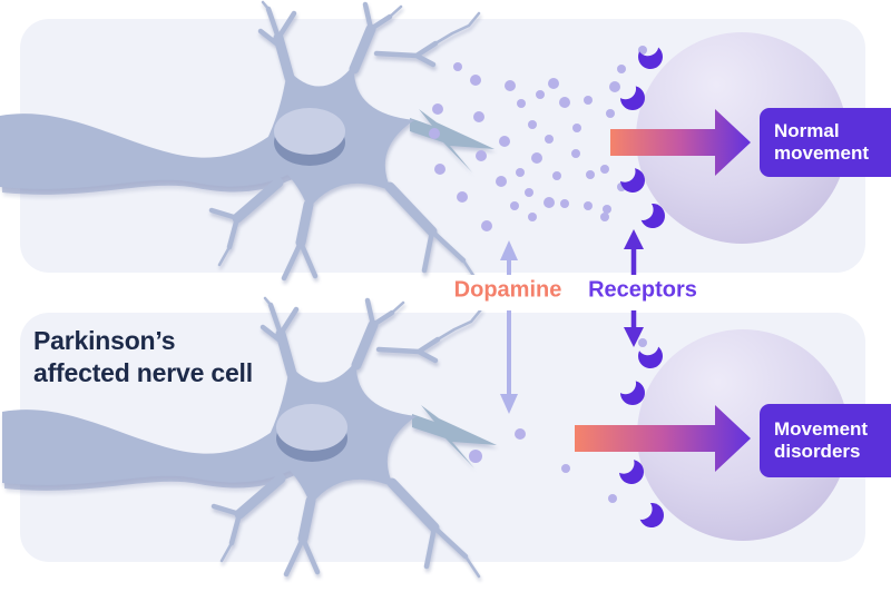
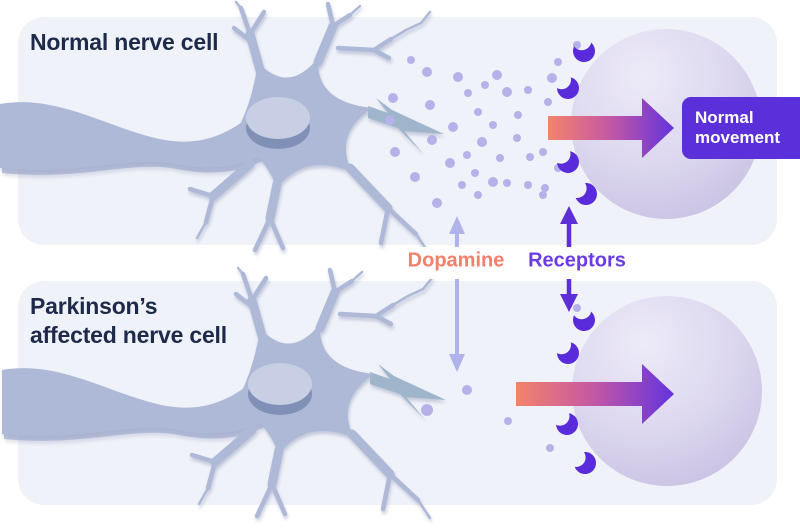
+ Normal nerve cell
  Parkinson’s affected nerve cell
  Dopamine
  Receptors
  Normal movement
- Movement disorders
